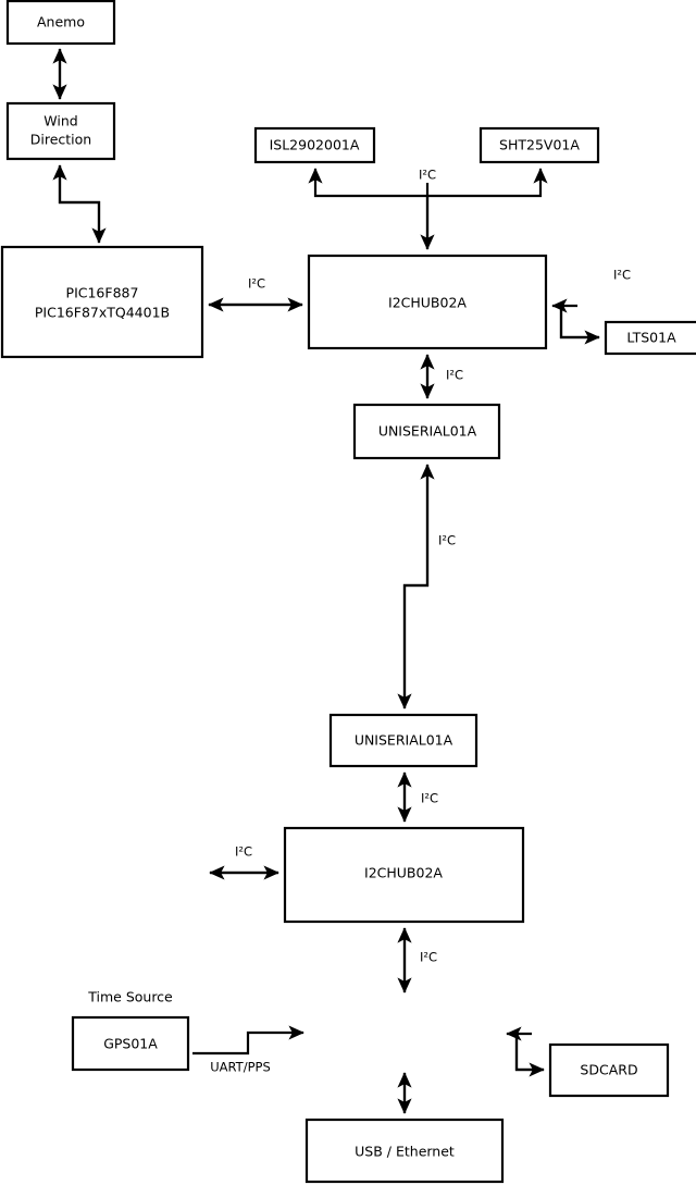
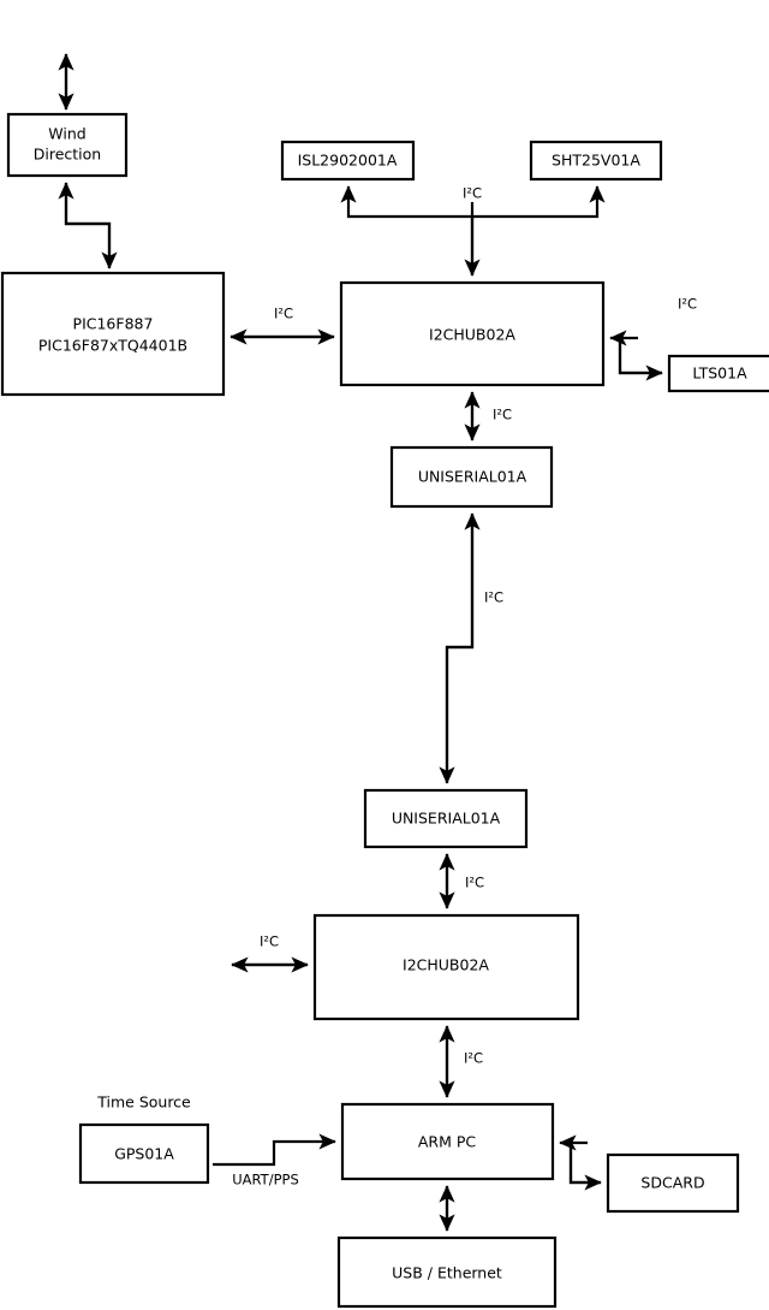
  I²C
  I²C
  I²C
  I²C
  I²C
  I²C
  I²C
  I²C
  UART/PPS
- Anemo
  Wind
  Direction
  PIC16F887
  PIC16F87xTQ4401B
  ISL2902001A
  SHT25V01A
  I2CHUB02A
  LTS01A
  UNISERIAL01A
  UNISERIAL01A
  I2CHUB02A
  Time Source
  GPS01A
+ ARM PC
  SDCARD
  USB / Ethernet
